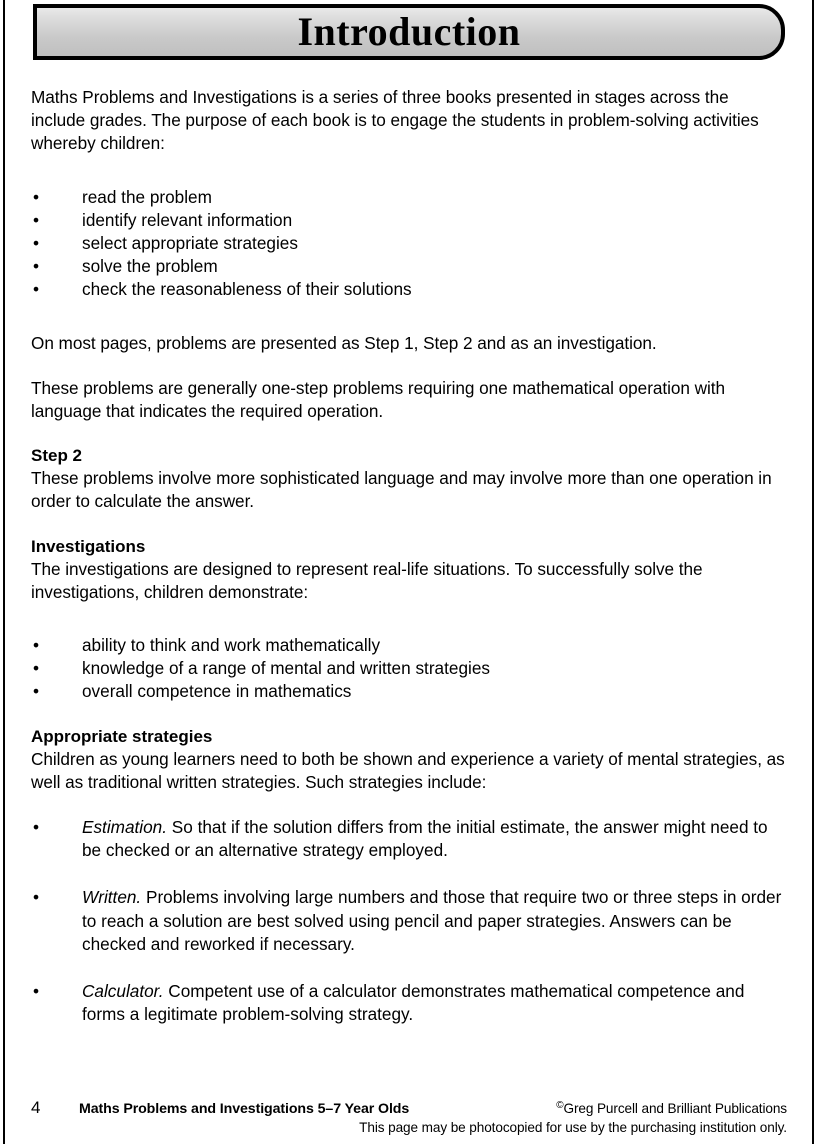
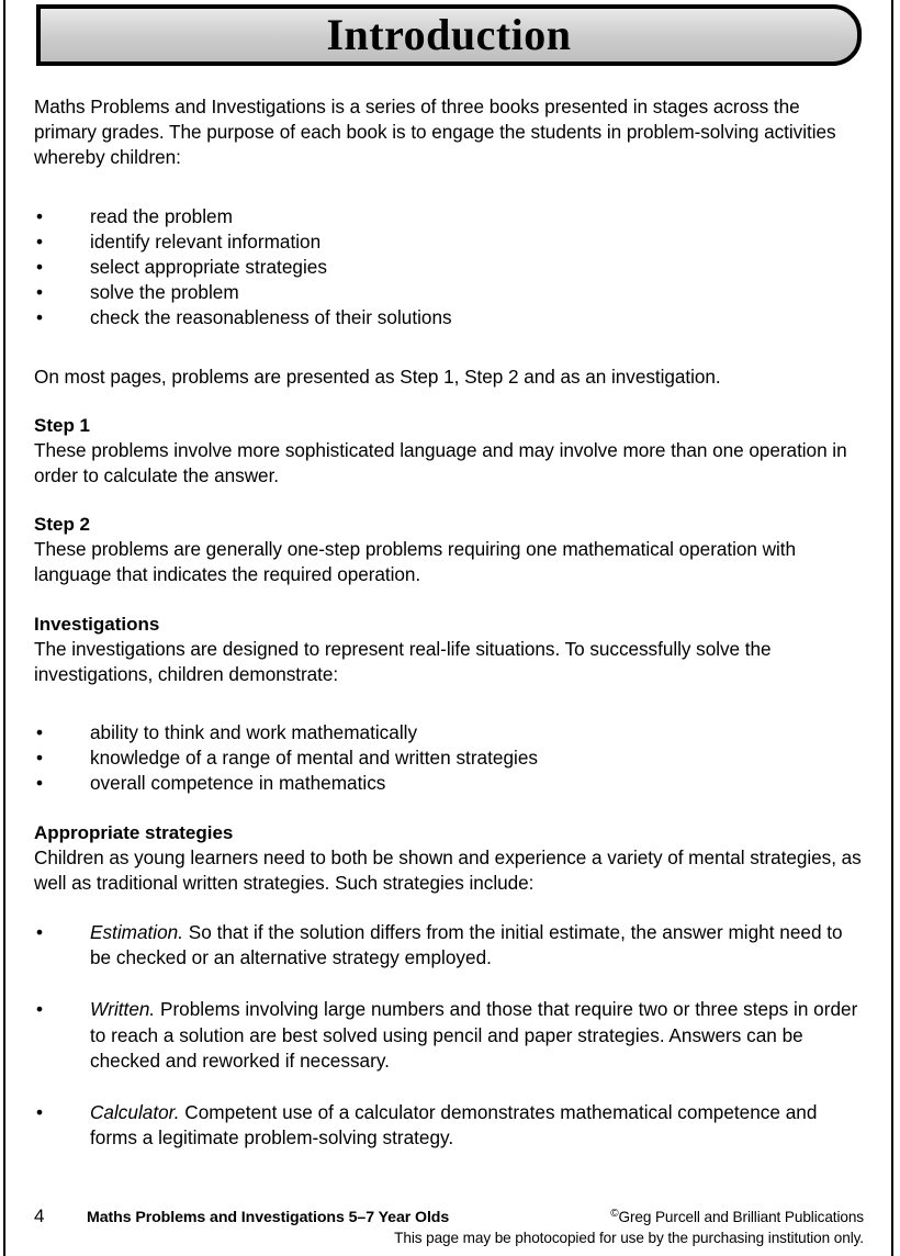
  Introduction
- Maths Problems and Investigations is a series of three books presented in stages across the include grades. The purpose of each book is to engage the students in problem-solving activities whereby children:
+ Maths Problems and Investigations is a series of three books presented in stages across the primary grades. The purpose of each book is to engage the students in problem-solving activities whereby children:
  •
  read the problem
  •
  identify relevant information
  •
  select appropriate strategies
  •
  solve the problem
  •
  check the reasonableness of their solutions
  On most pages, problems are presented as Step 1, Step 2 and as an investigation.
+ Step 1
- These problems are generally one-step problems requiring one mathematical operation with language that indicates the required operation.
+ These problems involve more sophisticated language and may involve more than one operation in order to calculate the answer.
  Step 2
- These problems involve more sophisticated language and may involve more than one operation in order to calculate the answer.
+ These problems are generally one-step problems requiring one mathematical operation with language that indicates the required operation.
  Investigations
  The investigations are designed to represent real-life situations. To successfully solve the investigations, children demonstrate:
  •
  ability to think and work mathematically
  •
  knowledge of a range of mental and written strategies
  •
  overall competence in mathematics
  Appropriate strategies
  Children as young learners need to both be shown and experience a variety of mental strategies, as well as traditional written strategies. Such strategies include:
  •
  Estimation. So that if the solution differs from the initial estimate, the answer might need to be checked or an alternative strategy employed.
  •
  Written. Problems involving large numbers and those that require two or three steps in order to reach a solution are best solved using pencil and paper strategies. Answers can be checked and reworked if necessary.
  •
  Calculator. Competent use of a calculator demonstrates mathematical competence and forms a legitimate problem-solving strategy.
  4
  Maths Problems and Investigations 5–7 Year Olds
  ©Greg Purcell and Brilliant Publications
  This page may be photocopied for use by the purchasing institution only.
